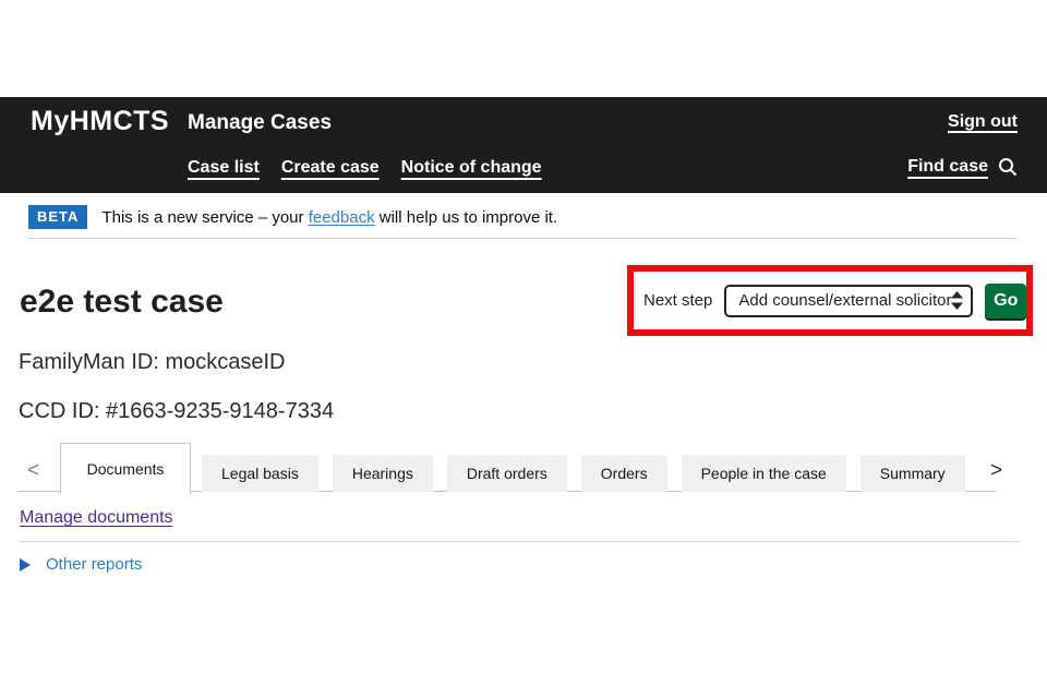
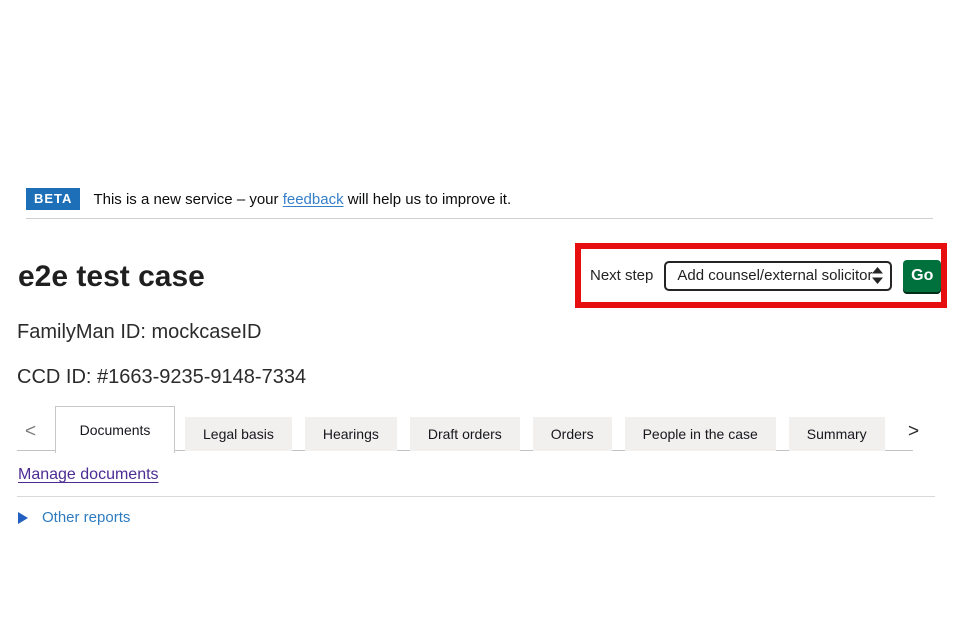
- MyHMCTS
- Manage Cases
- Sign out
- Case list
- Create case
- Notice of change
- Find case
  BETA
  This is a new service – your feedback will help us to improve it.
  e2e test case
  FamilyMan ID: mockcaseID
  CCD ID: #1663-9235-9148-7334
  Next step
  Add counsel/external solicitor
  Go
  <
  Documents
  Legal basis
  Hearings
  Draft orders
  Orders
  People in the case
  Summary
  >
  Manage documents
  Other reports
